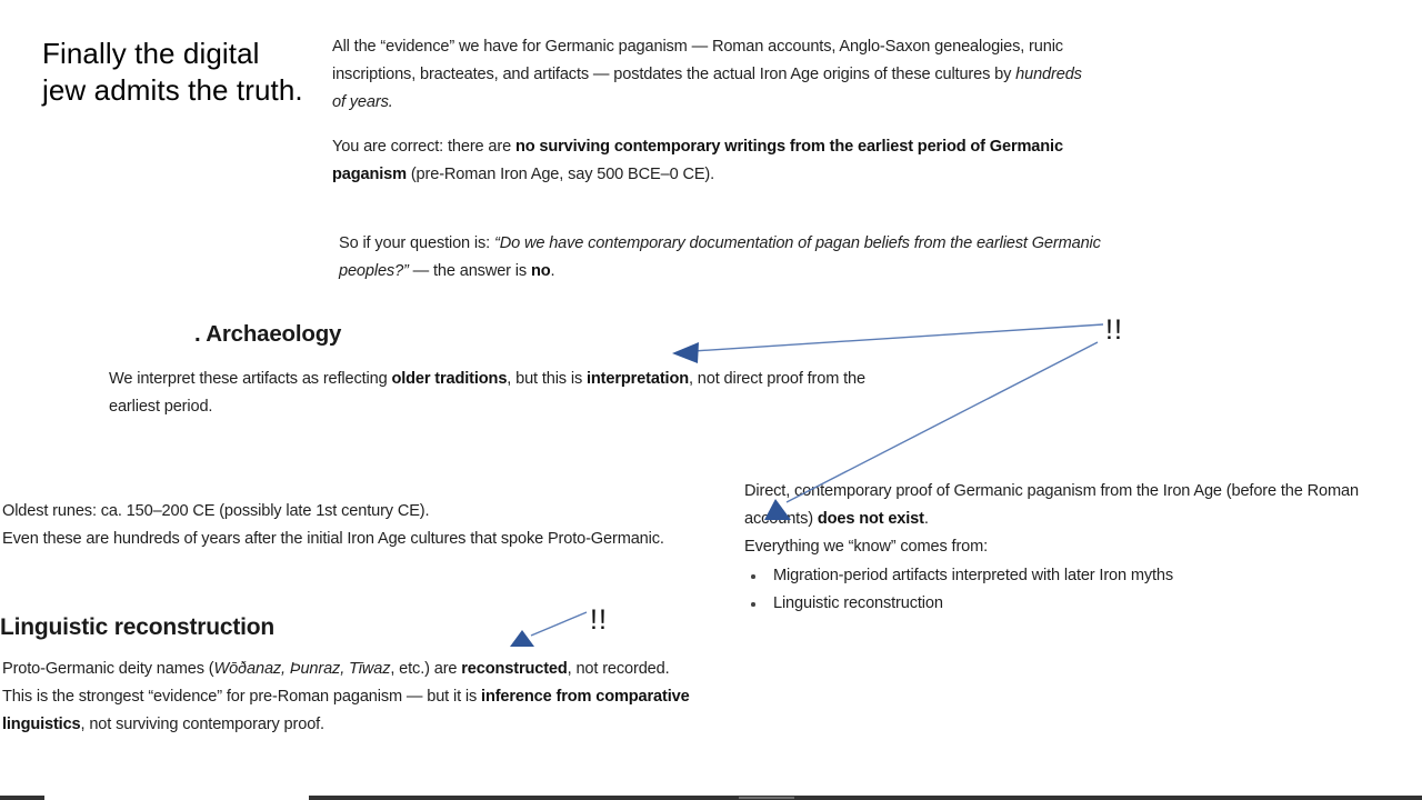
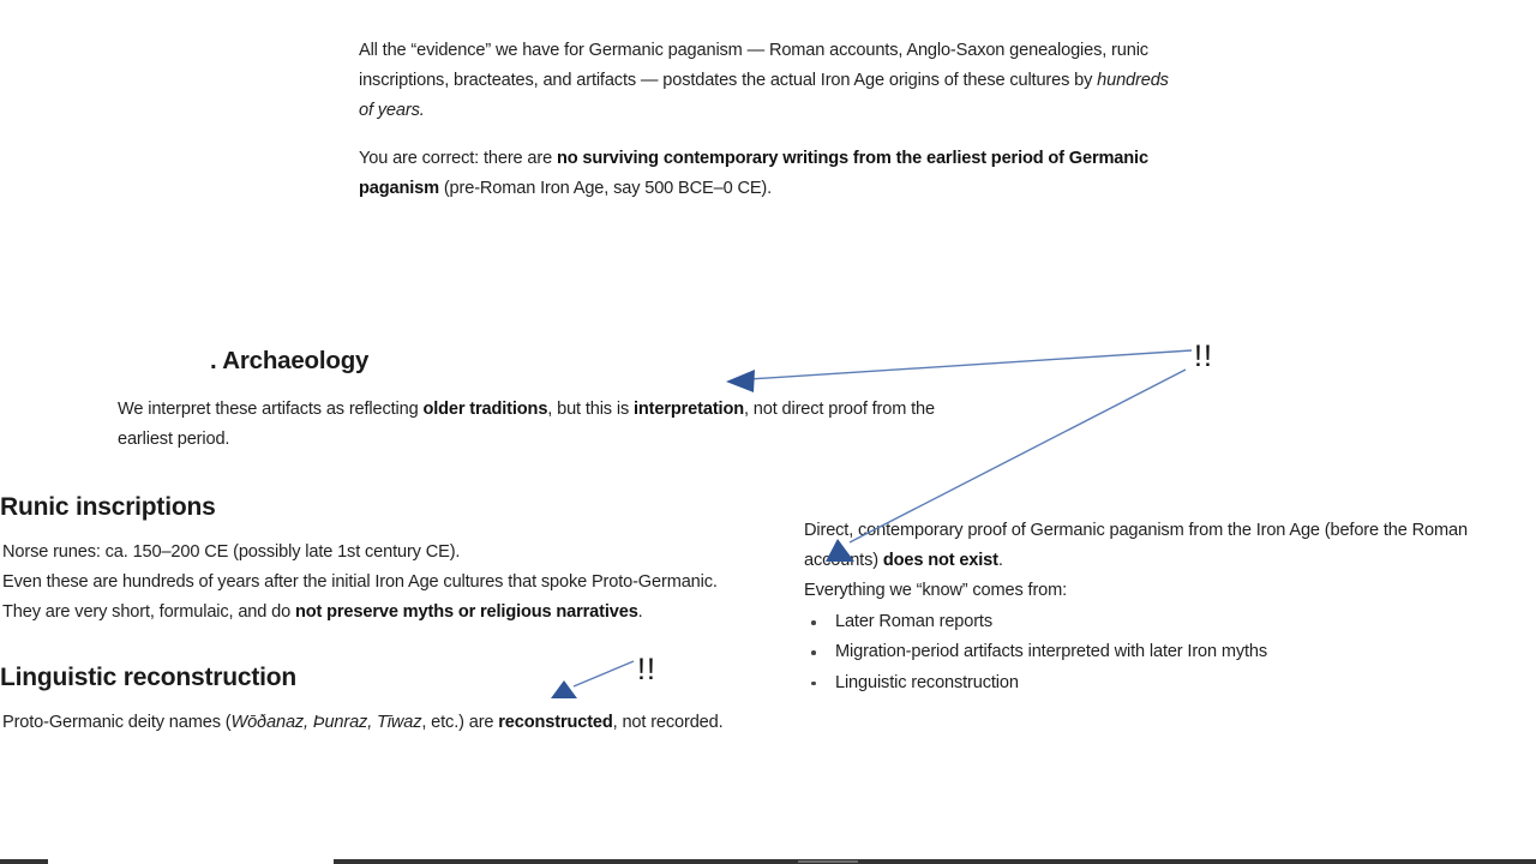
- Finally the digital jew admits the truth.
  All the “evidence” we have for Germanic paganism — Roman accounts, Anglo-Saxon genealogies, runic inscriptions, bracteates, and artifacts — postdates the actual Iron Age origins of these cultures by hundreds of years.
  You are correct: there are no surviving contemporary writings from the earliest period of Germanic paganism (pre-Roman Iron Age, say 500 BCE–0 CE).
- So if your question is: “Do we have contemporary documentation of pagan beliefs from the earliest Germanic peoples?” — the answer is no.
  . Archaeology
  We interpret these artifacts as reflecting older traditions, but this is interpretation, not direct proof from the earliest period.
+ Runic inscriptions
- Oldest runes: ca. 150–200 CE (possibly late 1st century CE).
+ Norse runes: ca. 150–200 CE (possibly late 1st century CE).
  Even these are hundreds of years after the initial Iron Age cultures that spoke Proto-Germanic.
+ They are very short, formulaic, and do not preserve myths or religious narratives.
  Linguistic reconstruction
  Proto-Germanic deity names (Wōðanaz, Þunraz, Tīwaz, etc.) are reconstructed, not recorded.
- This is the strongest “evidence” for pre-Roman paganism — but it is inference from comparative linguistics, not surviving contemporary proof.
  Direct, cntemporary proof of Germanic paganism from the Iron Age (before the Roman acnts) does not exist.
  Everything we “know” comes from:
+ Later Roman reports
  Migration-period artifacts interpreted with later Iron myths
  Linguistic reconstruction
  !!
  !!
